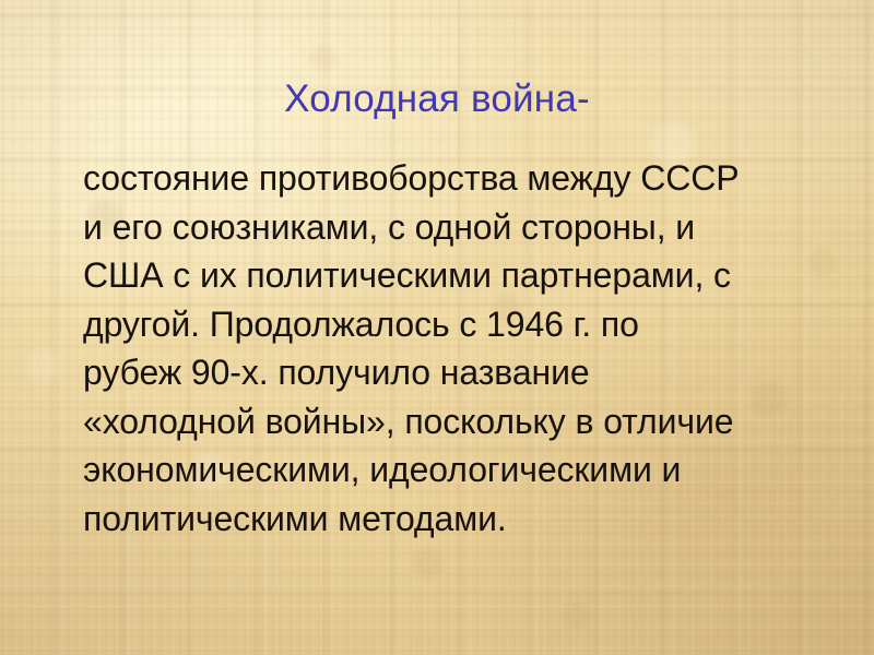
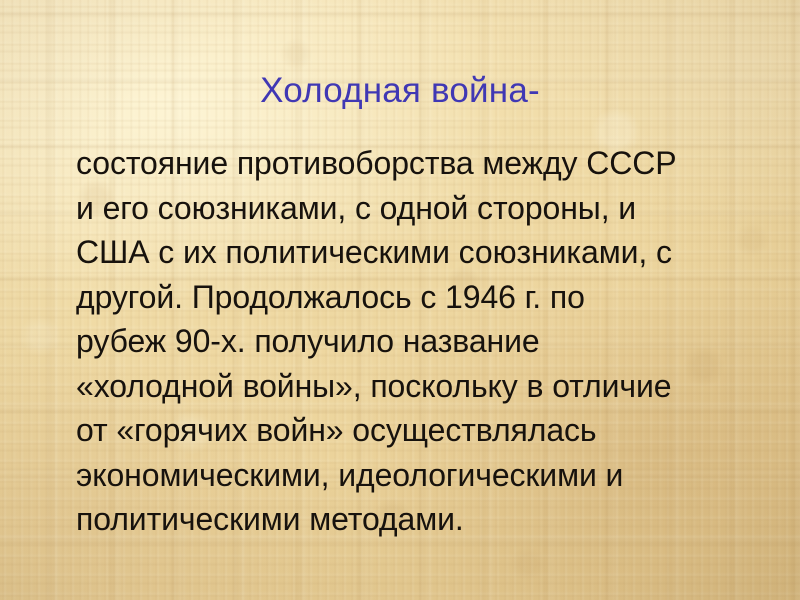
  Холодная война-
  состояние противоборства между СССР
  и его союзниками, с одной стороны, и
- США с их политическими партнерами, с
+ США с их политическими союзниками, с
  другой. Продолжалось с 1946 г. по
  рубеж 90-х. получило название
  «холодной войны», поскольку в отличие
+ от «горячих войн» осуществлялась
  экономическими, идеологическими и
  политическими методами.
